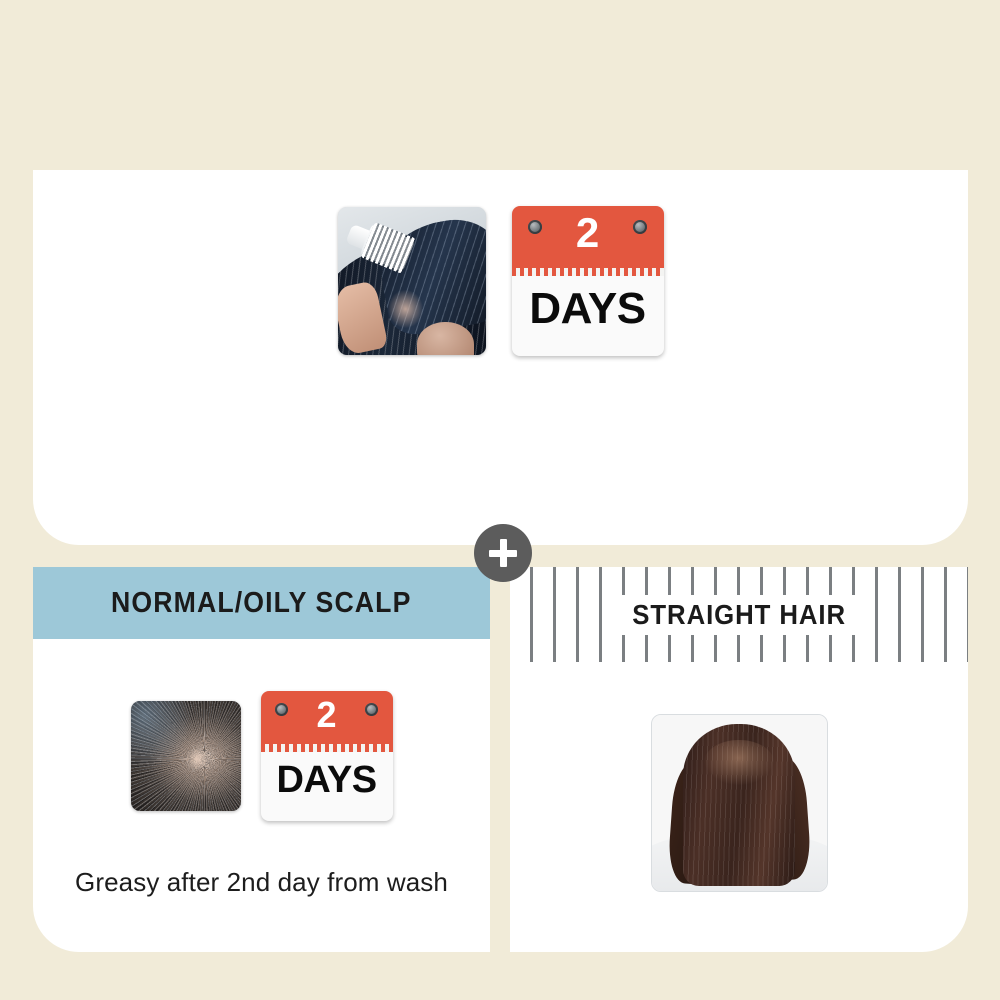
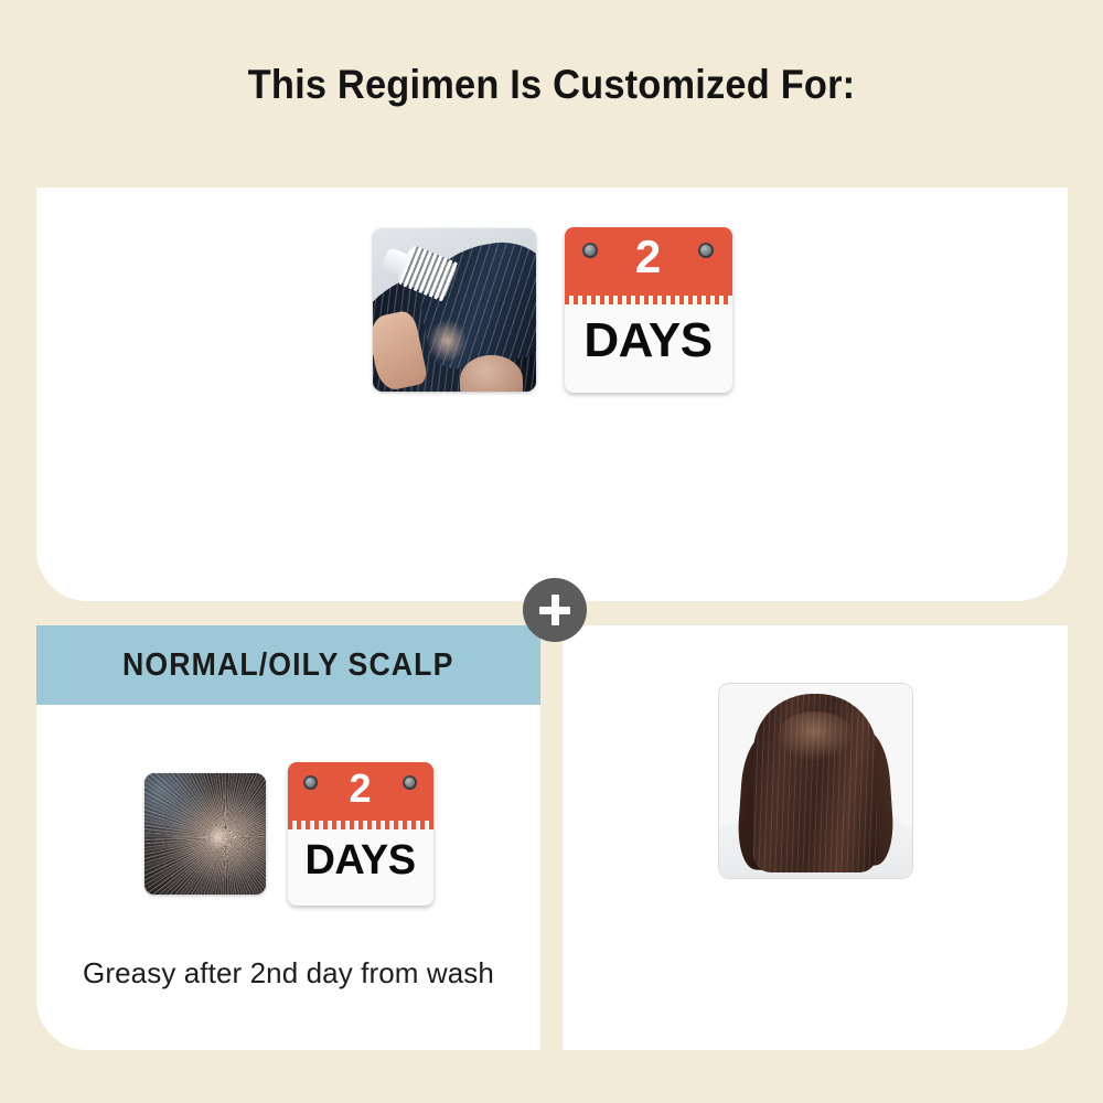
+ This Regimen Is Customized For:
  2
  DAYS
  NORMAL/OILY SCALP
  2
  DAYS
  Greasy after 2nd day from wash
- STRAIGHT HAIR
